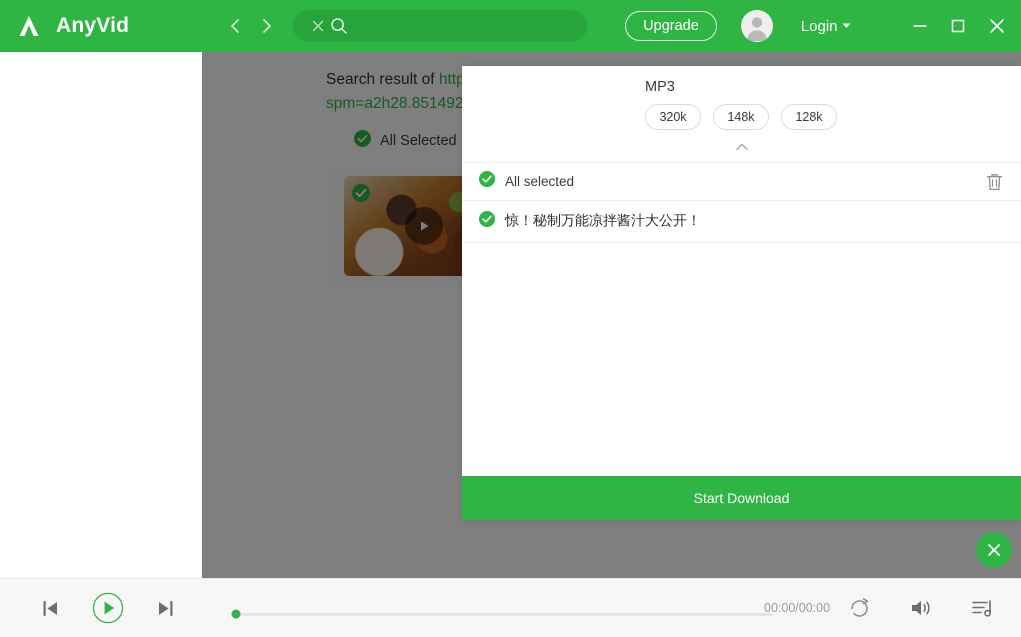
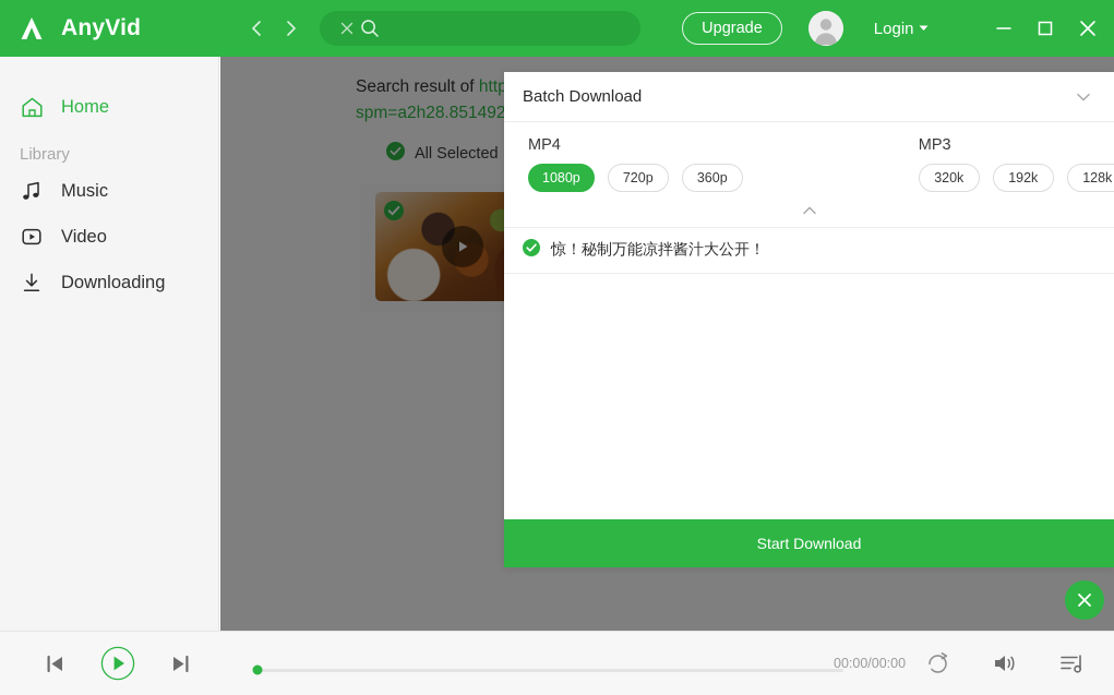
  AnyVid
  Upgrade
  Login
+ Home
+ Library
+ Music
+ Video
+ Downloading
  Search result of http
  spm=a2h28.851492
  All Selected
+ Batch Download
+ MP4
+ 1080p
+ 720p
+ 360p
  MP3
  320k
- 148k
+ 192k
  128k
- All selected
  惊！秘制万能凉拌酱汁大公开！
  Start Download
  00:00/00:00
